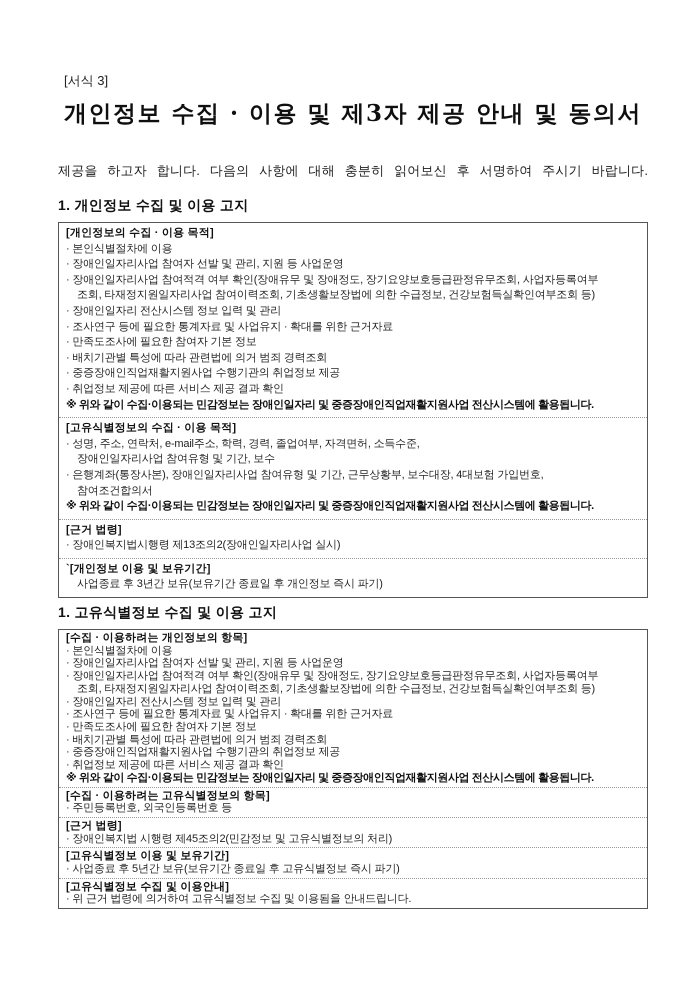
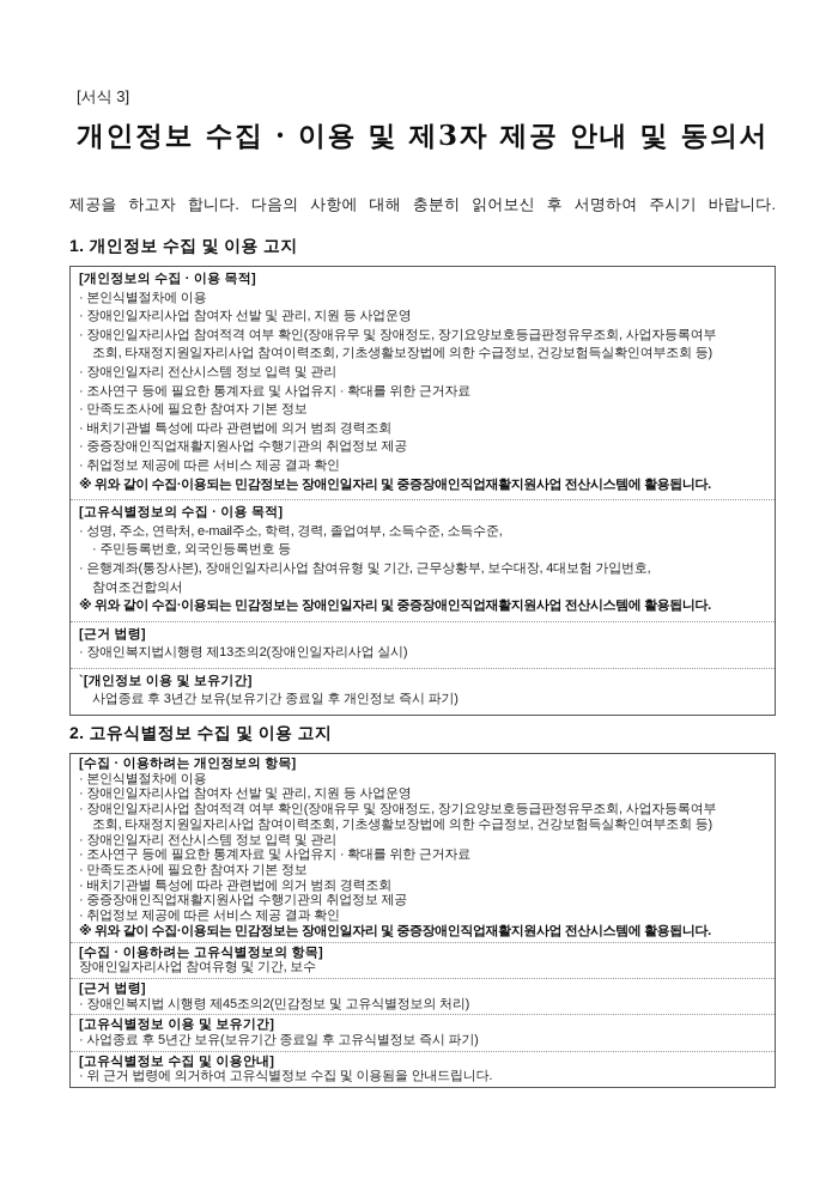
  [서식 3]
  개인정보 수집 · 이용 및 제3자 제공 안내 및 동의서
  제공을 하고자 합니다. 다음의 사항에 대해 충분히 읽어보신 후 서명하여 주시기 바랍니다.
  1. 개인정보 수집 및 이용 고지
  [개인정보의 수집 · 이용 목적]
  · 본인식별절차에 이용
  · 장애인일자리사업 참여자 선발 및 관리, 지원 등 사업운영
  · 장애인일자리사업 참여적격 여부 확인(장애유무 및 장애정도, 장기요양보호등급판정유무조회, 사업자등록여부
  조회, 타재정지원일자리사업 참여이력조회, 기초생활보장법에 의한 수급정보, 건강보험득실확인여부조회 등)
  · 장애인일자리 전산시스템 정보 입력 및 관리
  · 조사연구 등에 필요한 통계자료 및 사업유지 · 확대를 위한 근거자료
  · 만족도조사에 필요한 참여자 기본 정보
  · 배치기관별 특성에 따라 관련법에 의거 범죄 경력조회
  · 중증장애인직업재활지원사업 수행기관의 취업정보 제공
  · 취업정보 제공에 따른 서비스 제공 결과 확인
  ※ 위와 같이 수집·이용되는 민감정보는 장애인일자리 및 중증장애인직업재활지원사업 전산시스템에 활용됩니다.
  [고유식별정보의 수집 · 이용 목적]
- · 성명, 주소, 연락처, e-mail주소, 학력, 경력, 졸업여부, 자격면허, 소득수준,
+ · 성명, 주소, 연락처, e-mail주소, 학력, 경력, 졸업여부, 소득수준, 소득수준,
- 장애인일자리사업 참여유형 및 기간, 보수
+ · 주민등록번호, 외국인등록번호 등
  · 은행계좌(통장사본), 장애인일자리사업 참여유형 및 기간, 근무상황부, 보수대장, 4대보험 가입번호,
  참여조건합의서
  ※ 위와 같이 수집·이용되는 민감정보는 장애인일자리 및 중증장애인직업재활지원사업 전산시스템에 활용됩니다.
  [근거 법령]
  · 장애인복지법시행령 제13조의2(장애인일자리사업 실시)
  `[개인정보 이용 및 보유기간]
  사업종료 후 3년간 보유(보유기간 종료일 후 개인정보 즉시 파기)
- 1. 고유식별정보 수집 및 이용 고지
+ 2. 고유식별정보 수집 및 이용 고지
  [수집 · 이용하려는 개인정보의 항목]
  · 본인식별절차에 이용
  · 장애인일자리사업 참여자 선발 및 관리, 지원 등 사업운영
  · 장애인일자리사업 참여적격 여부 확인(장애유무 및 장애정도, 장기요양보호등급판정유무조회, 사업자등록여부
  조회, 타재정지원일자리사업 참여이력조회, 기초생활보장법에 의한 수급정보, 건강보험득실확인여부조회 등)
  · 장애인일자리 전산시스템 정보 입력 및 관리
  · 조사연구 등에 필요한 통계자료 및 사업유지 · 확대를 위한 근거자료
  · 만족도조사에 필요한 참여자 기본 정보
  · 배치기관별 특성에 따라 관련법에 의거 범죄 경력조회
  · 중증장애인직업재활지원사업 수행기관의 취업정보 제공
  · 취업정보 제공에 따른 서비스 제공 결과 확인
  ※ 위와 같이 수집·이용되는 민감정보는 장애인일자리 및 중증장애인직업재활지원사업 전산시스템에 활용됩니다.
  [수집 · 이용하려는 고유식별정보의 항목]
- · 주민등록번호, 외국인등록번호 등
+ 장애인일자리사업 참여유형 및 기간, 보수
  [근거 법령]
  · 장애인복지법 시행령 제45조의2(민감정보 및 고유식별정보의 처리)
  [고유식별정보 이용 및 보유기간]
  · 사업종료 후 5년간 보유(보유기간 종료일 후 고유식별정보 즉시 파기)
  [고유식별정보 수집 및 이용안내]
  · 위 근거 법령에 의거하여 고유식별정보 수집 및 이용됨을 안내드립니다.
